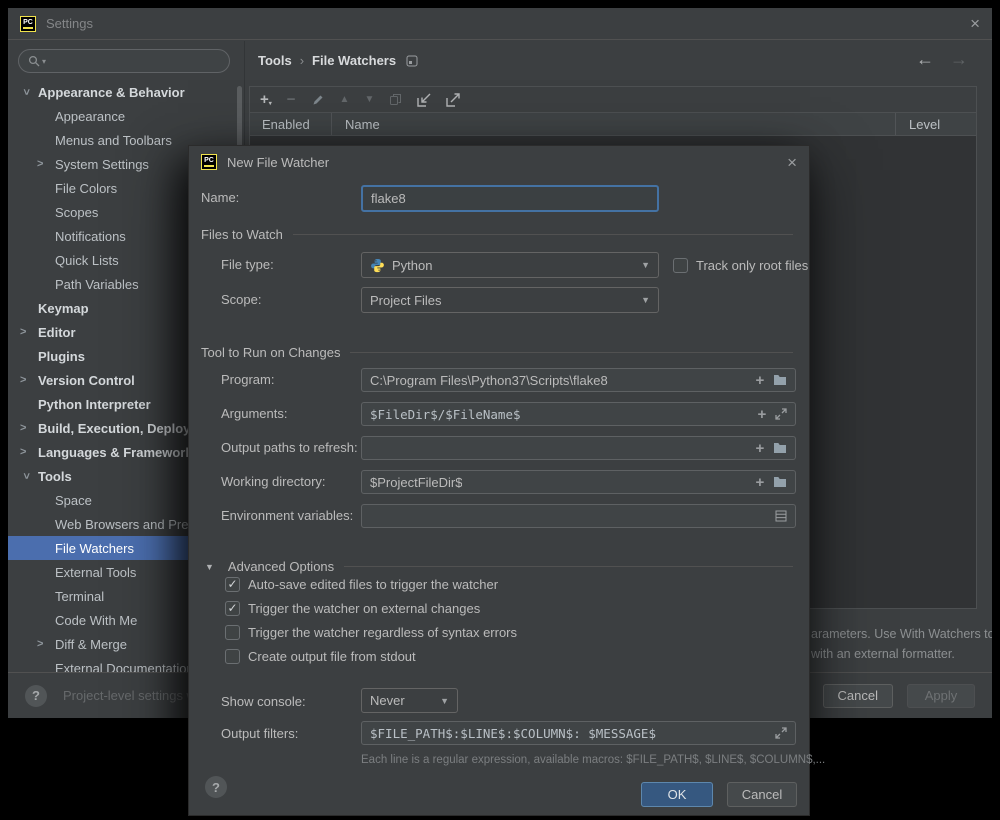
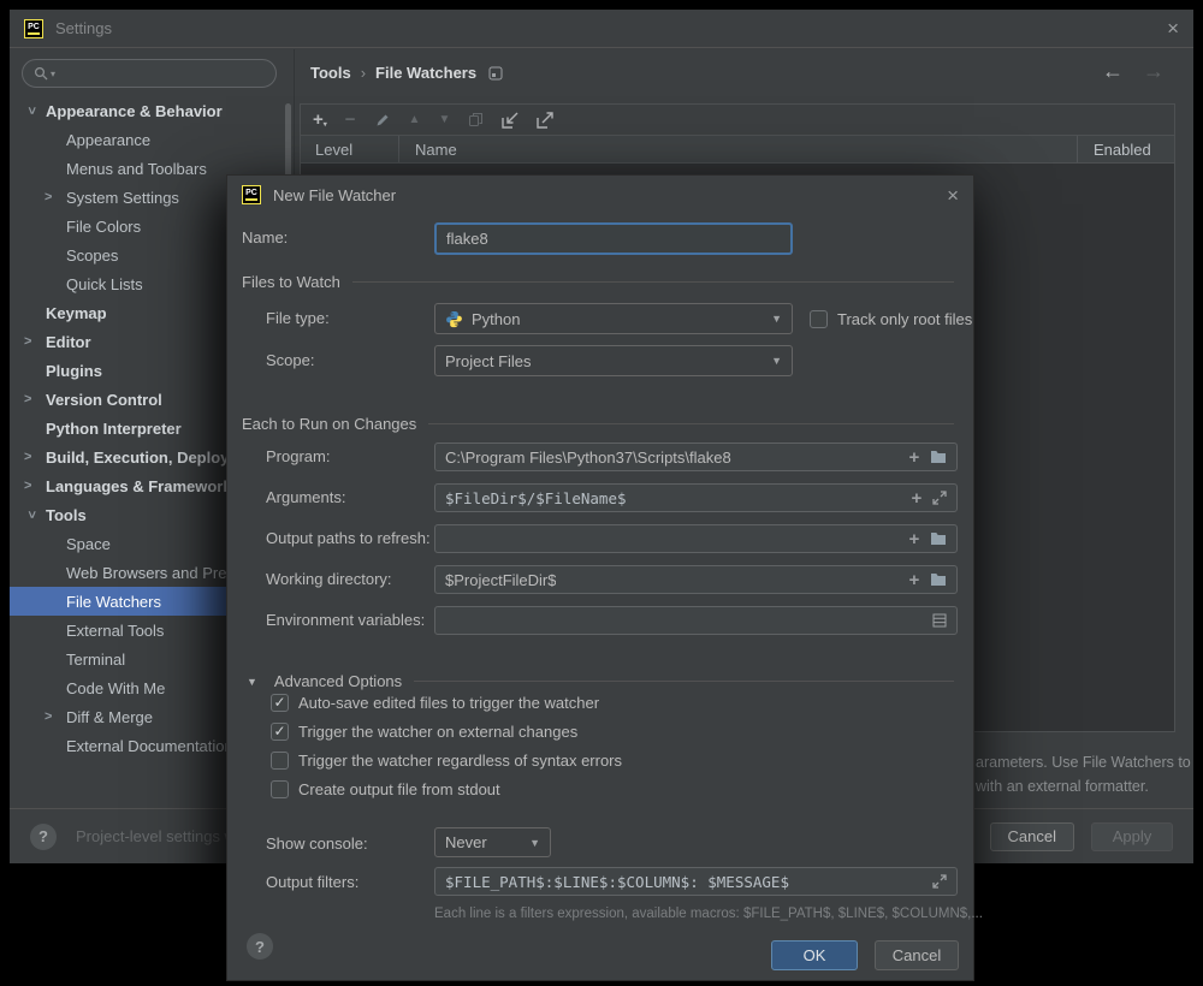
  Settings
  ×
  ▾
  Appearance & Behavior
  Appearance
  Menus and Toolbars
  >
  System Settings
  File Colors
  Scopes
- Notifications
  Quick Lists
- Path Variables
  Keymap
  >
  Editor
  Plugins
  >
  Version Control
  Python Interpreter
  >
  Build, Execution, Deploy
  >
  Languages & Framewor
  Tools
  Space
  Web Browsers and Pre
  File Watchers
  External Tools
  Terminal
  Code With Me
  >
  Diff & Merge
  External Documentatio
  Tools
  ›
  File Watchers
  ←
  →
  +
  −
  ▲
  ▼
- Enabled
+ Level
  Name
- Level
+ Enabled
- arameters. Use With Watchers to
+ arameters. Use File Watchers to
  with an external formatter.
  ?
  Project-level settings
  Cancel
  Apply
  New File Watcher
  ×
  Name:
  flake8
  Files to Watch
  File type:
  Python
  ▼
  Track only root files
  Scope:
  Project Files
  ▼
- Tool to Run on Changes
+ Each to Run on Changes
  Program:
  C:\Program Files\Python37\Scripts\flake8
  +
  Arguments:
  $FileDir$/$FileName$
  +
  Output paths to refresh:
  +
  Working directory:
  $ProjectFileDir$
  +
  Environment variables:
  ▼
  Advanced Options
  ✓
  Auto-save edited files to trigger the watcher
  ✓
  Trigger the watcher on external changes
  Trigger the watcher regardless of syntax errors
  Create output file from stdout
  Show console:
  Never
  ▼
  Output filters:
  $FILE_PATH$:$LINE$:$COLUMN$: $MESSAGE$
- Each line is a regular expression, available macros: $FILE_PATH$, $LINE$, $COLUMN$,...
+ Each line is a filters expression, available macros: $FILE_PATH$, $LINE$, $COLUMN$,...
  ?
  OK
  Cancel
